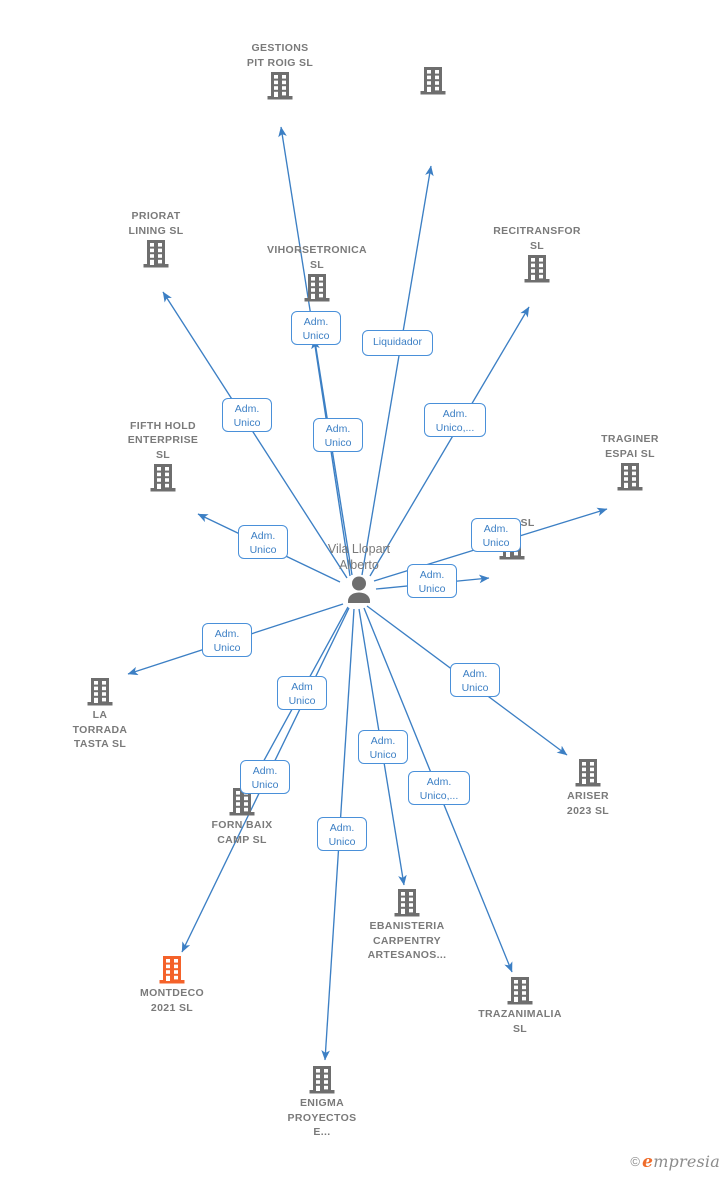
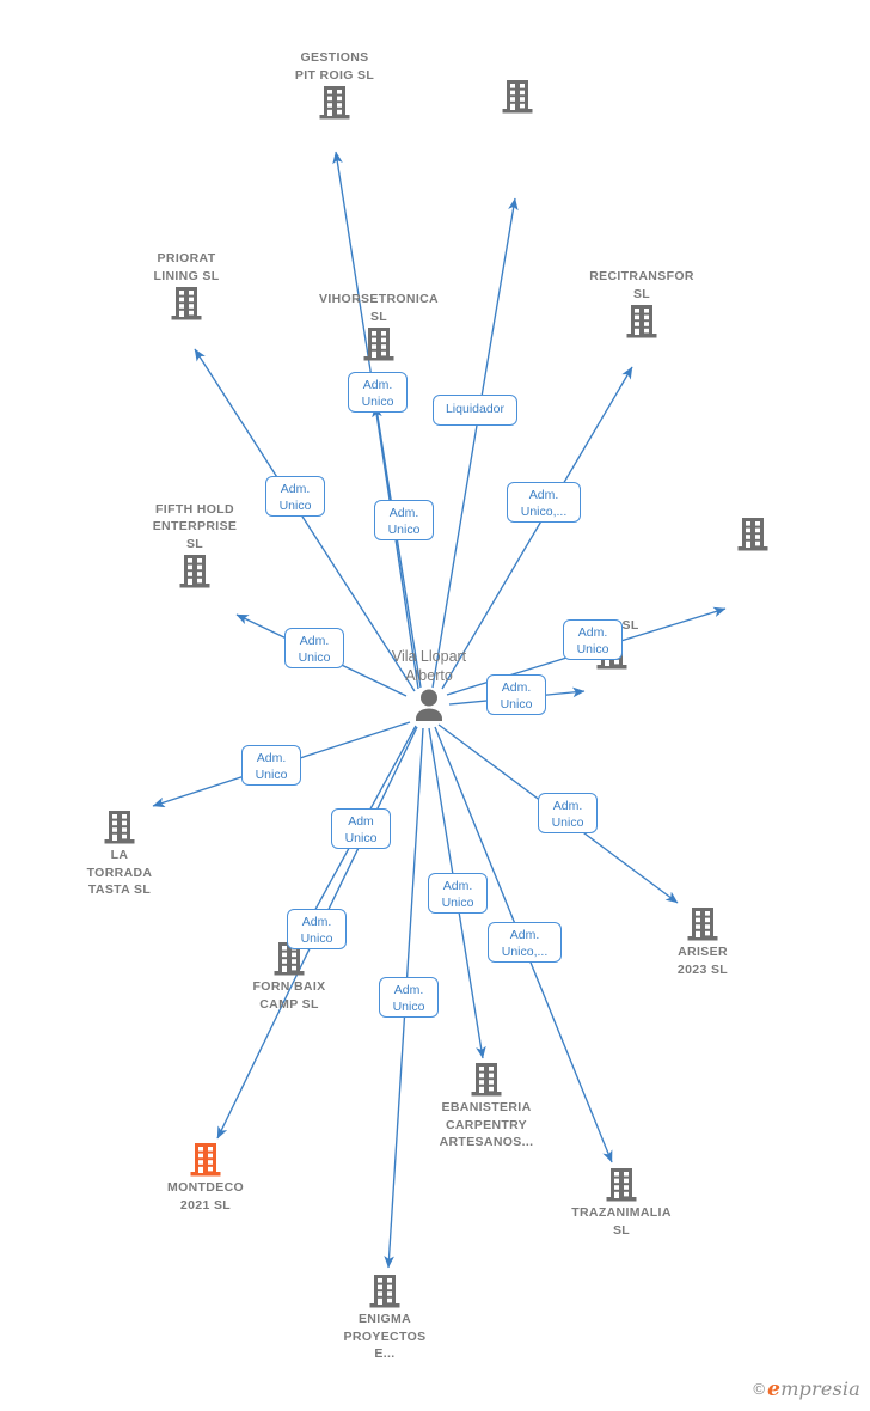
  GESTIONS
  PIT ROIG SL
  PRIORAT
  LINING SL
  VIHORSETRONICA
  SL
  RECITRANSFOR
  SL
  FIFTH HOLD
  ENTERPRISE
  SL
- TRAGINER
- ESPAI SL
  LA
  TORRADA
  TASTA SL
  ARISER
  2023 SL
  FORN BAIX
  CAMP SL
  EBANISTERIA
  CARPENTRY
  ARTESANOS...
  MONTDECO
  2021 SL
  TRAZANIMALIA
  SL
  ENIGMA
  PROYECTOS
  E...
  Vila Llopart
  Alberto
  Adm.
  Unico
  Liquidador
  Adm.
  Unico
  Adm.
  Unico
  Adm.
  Unico,...
  Adm.
  Unico
  Adm.
  Unico
  Adm.
  Unico
  Adm.
  Unico
  Adm
  Unico
  Adm.
  Unico
  Adm.
  Unico
  Adm.
  Unico
  Adm.
  Unico,...
  Adm.
  Unico
  © empresia
